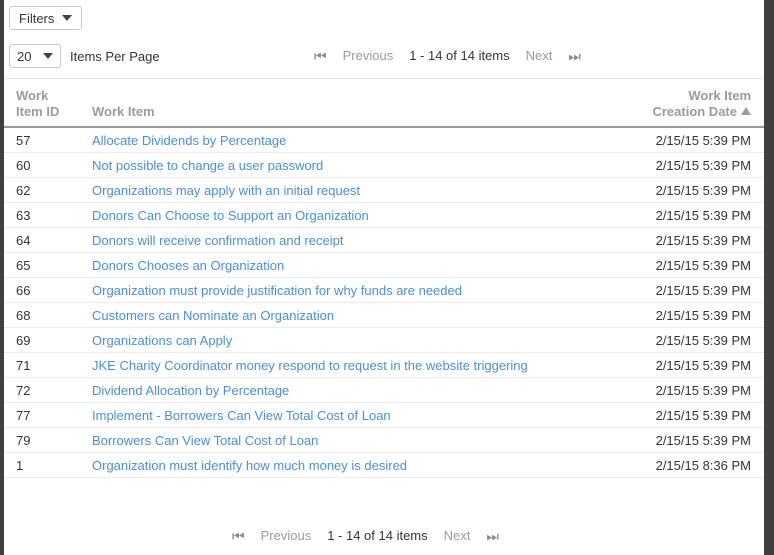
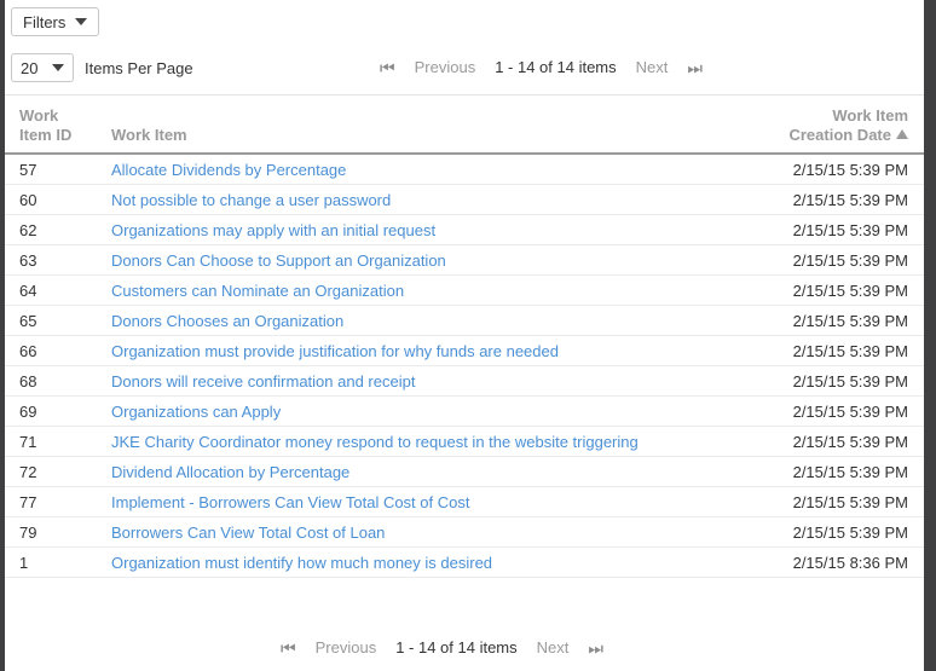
  Filters
  20
  Items Per Page
  ⏮
  Previous
  1 - 14 of 14 items
  Next
  ⏭
  Work
  Item ID
  Work Item
  Work Item
  Creation Date
  57
  Allocate Dividends by Percentage
  2/15/15 5:39 PM
  60
  Not possible to change a user password
  2/15/15 5:39 PM
  62
  Organizations may apply with an initial request
  2/15/15 5:39 PM
  63
  Donors Can Choose to Support an Organization
  2/15/15 5:39 PM
  64
- Donors will receive confirmation and receipt
+ Customers can Nominate an Organization
  2/15/15 5:39 PM
  65
  Donors Chooses an Organization
  2/15/15 5:39 PM
  66
  Organization must provide justification for why funds are needed
  2/15/15 5:39 PM
  68
- Customers can Nominate an Organization
+ Donors will receive confirmation and receipt
  2/15/15 5:39 PM
  69
  Organizations can Apply
  2/15/15 5:39 PM
  71
  JKE Charity Coordinator money respond to request in the website triggering
  2/15/15 5:39 PM
  72
  Dividend Allocation by Percentage
  2/15/15 5:39 PM
  77
- Implement - Borrowers Can View Total Cost of Loan
+ Implement - Borrowers Can View Total Cost of Cost
  2/15/15 5:39 PM
  79
  Borrowers Can View Total Cost of Loan
  2/15/15 5:39 PM
  1
  Organization must identify how much money is desired
  2/15/15 8:36 PM
  ⏮
  Previous
  1 - 14 of 14 items
  Next
  ⏭
